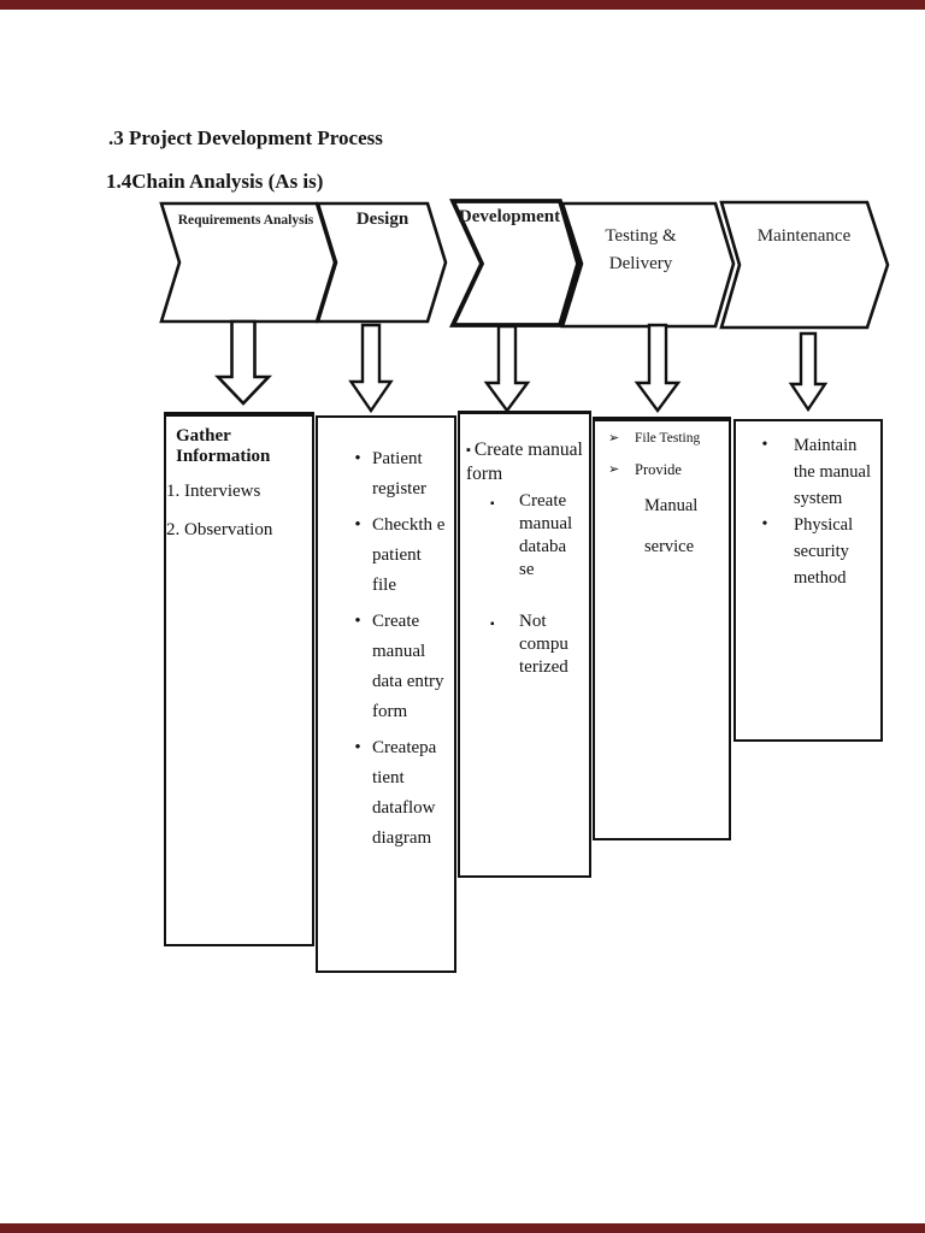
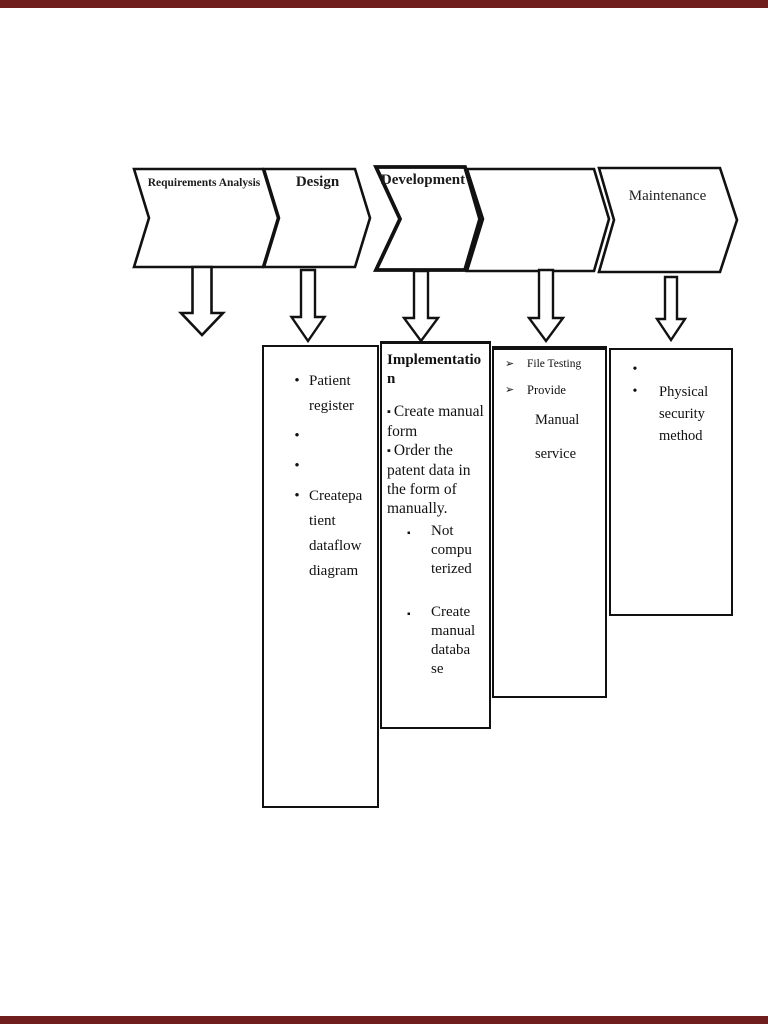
- .3 Project Development Process
- 1.4Chain Analysis (As is)
  Requirements Analysis
  Design
  Development
- Testing & Delivery
  Maintenance
- Gather Information
- 1. Interviews
- 2. Observation
  •
  Patient register
  •
- Checkth e patient file
  •
- Create manual data entry form
  •
  Createpa tient dataflow diagram
+ Implementatio n
  ▪ Create manual form
+ ▪ Order the patent data in the form of manually.
  ▪
- Create manual databa se
+ Not compu terized
  ▪
- Not compu terized
+ Create manual databa se
  ➢
  File Testing
  ➢
  Provide
  Manual
  service
  •
- Maintain the manual system
  •
  Physical security method
